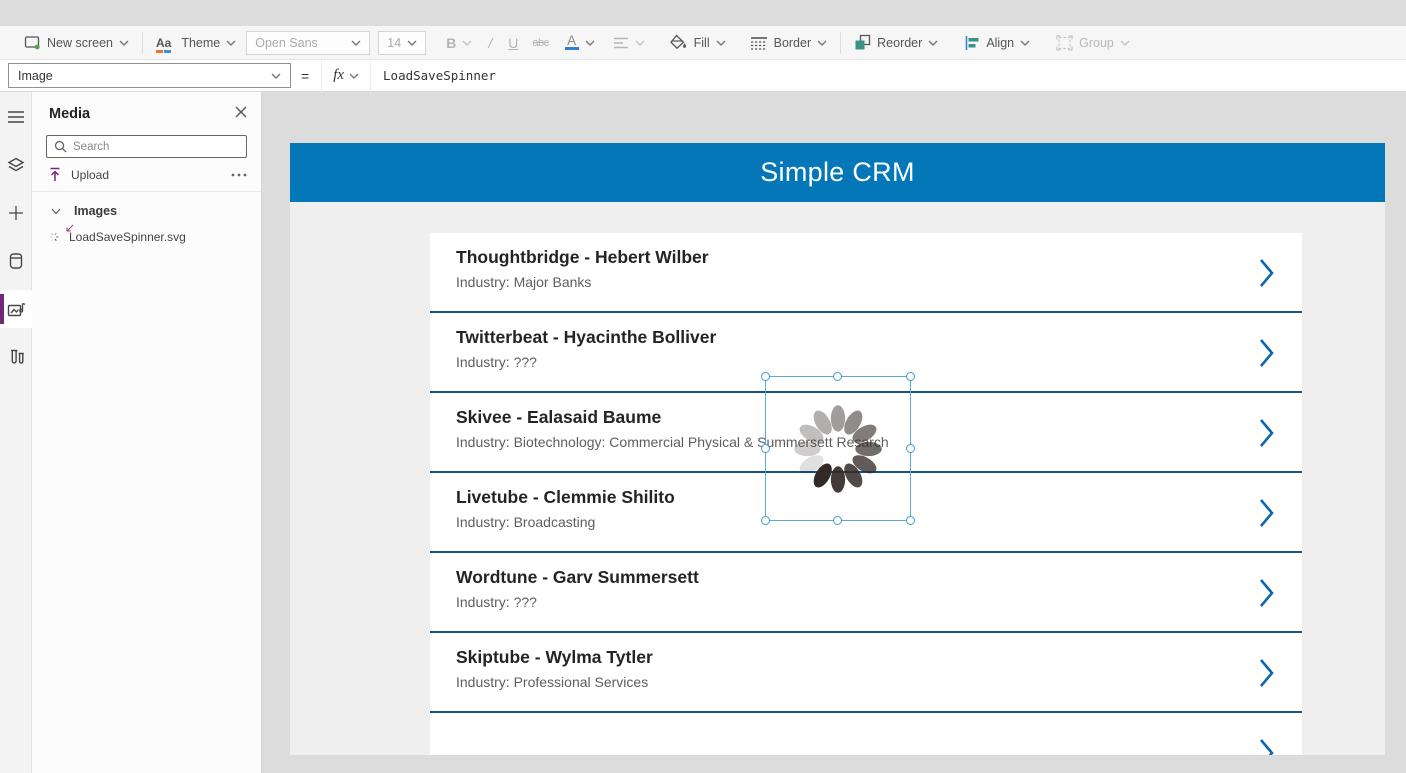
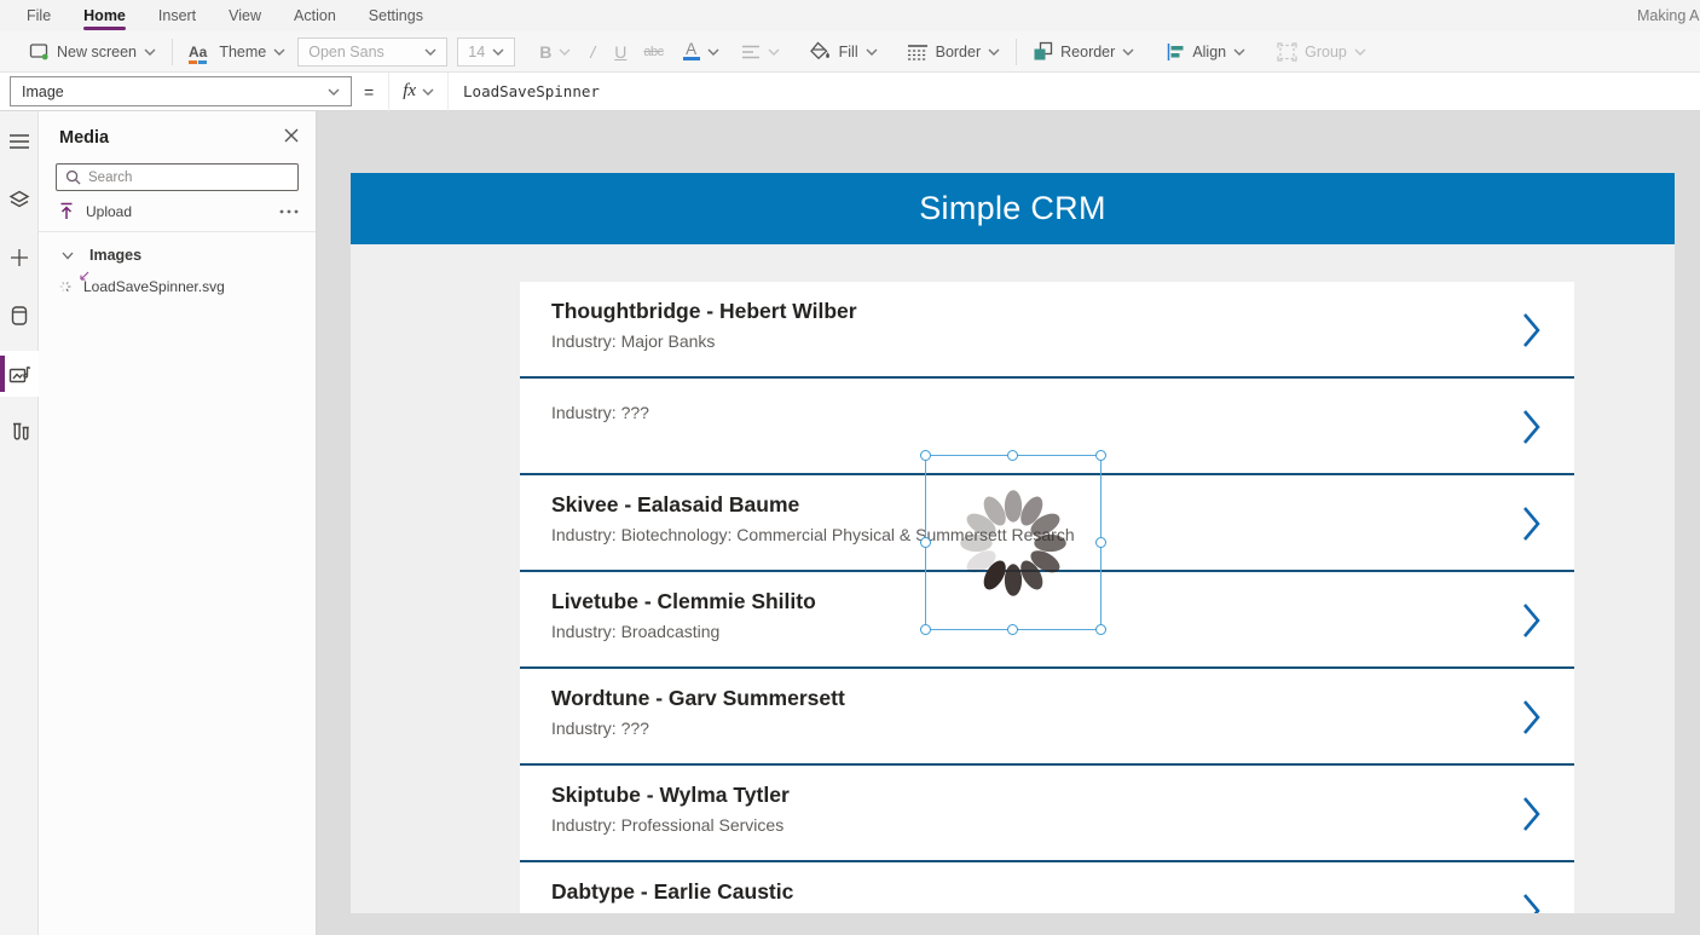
+ File
+ Home
+ Insert
+ View
+ Action
+ Settings
+ Making A
  New screen
  Aa
  Theme
  Open Sans
  14
  B
  /
  U
  abc
  A
  Fill
  Border
  Reorder
  Align
  Group
  Image
  =
  fx
  LoadSaveSpinner
  Media
  Search
  Upload
  Images
  LoadSaveSpinner.svg
  Simple CRM
  Thoughtbridge - Hebert Wilber
  Industry: Major Banks
- Twitterbeat - Hyacinthe Bolliver
  Industry: ???
  Skivee - Ealasaid Baume
  Industry: Biotechnology: Commercial Physical & Summersett Resarch
  Livetube - Clemmie Shilito
  Industry: Broadcasting
  Wordtune - Garv Summersett
  Industry: ???
  Skiptube - Wylma Tytler
  Industry: Professional Services
+ Dabtype - Earlie Caustic
